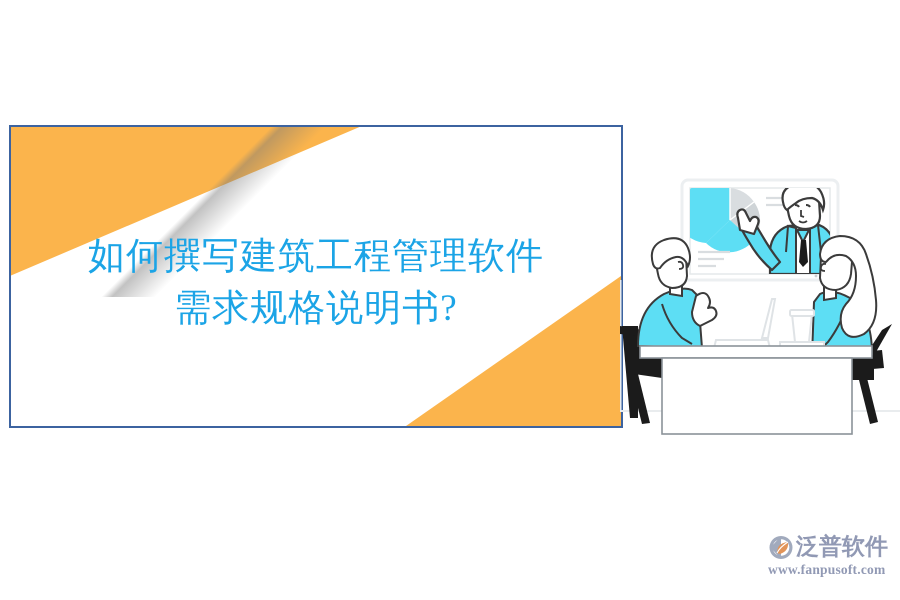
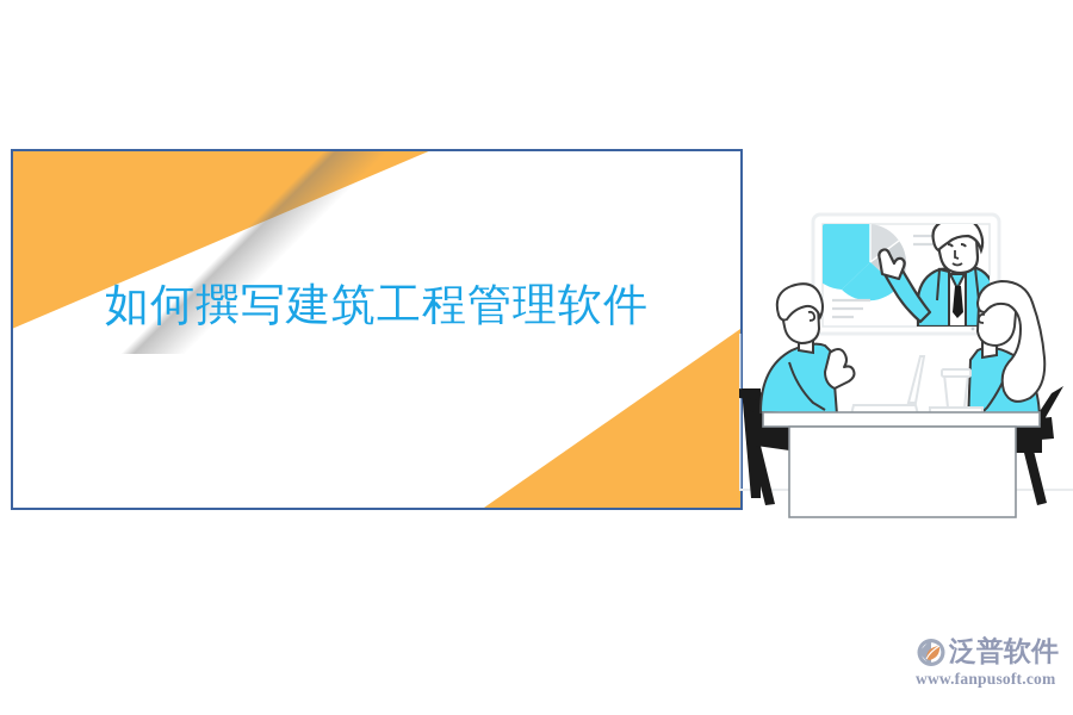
  如何撰写建筑工程管理软件
- 需求规格说明书?
  泛普软件
  www.fanpusoft.com
